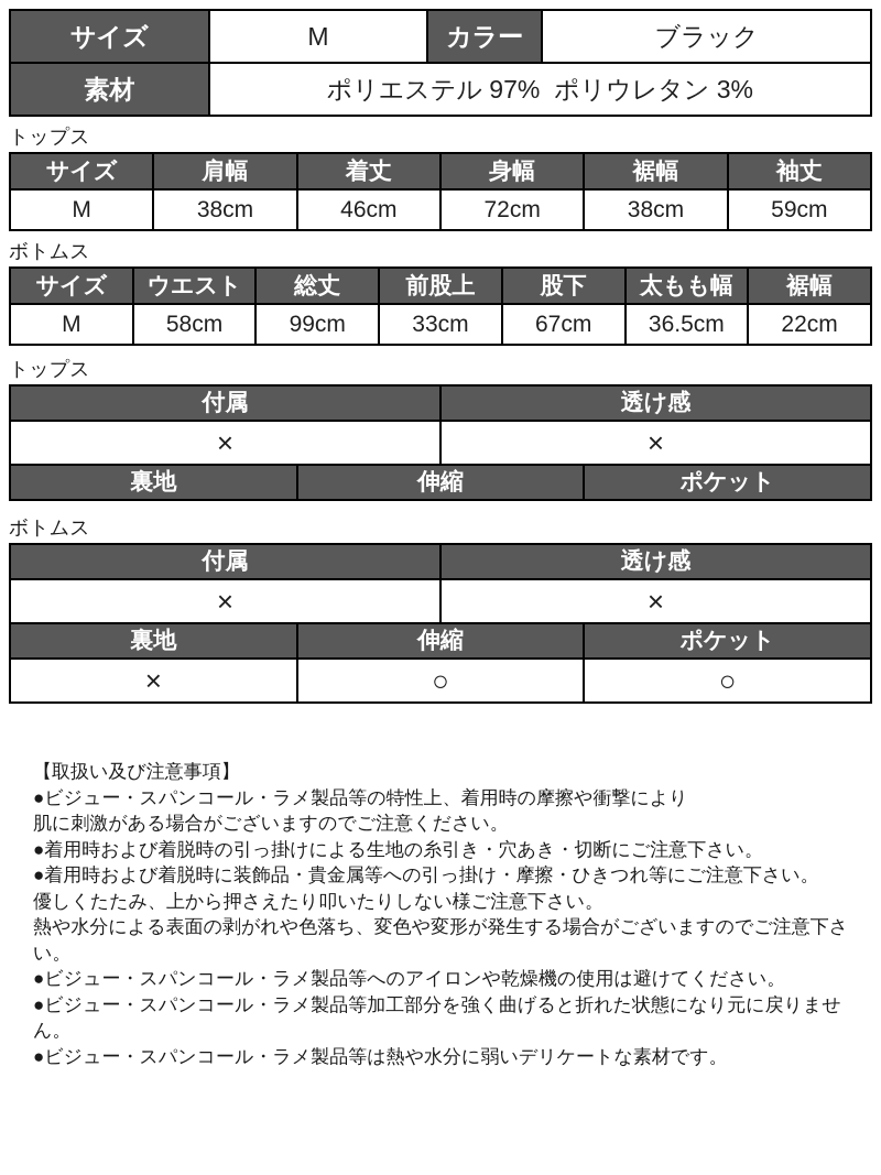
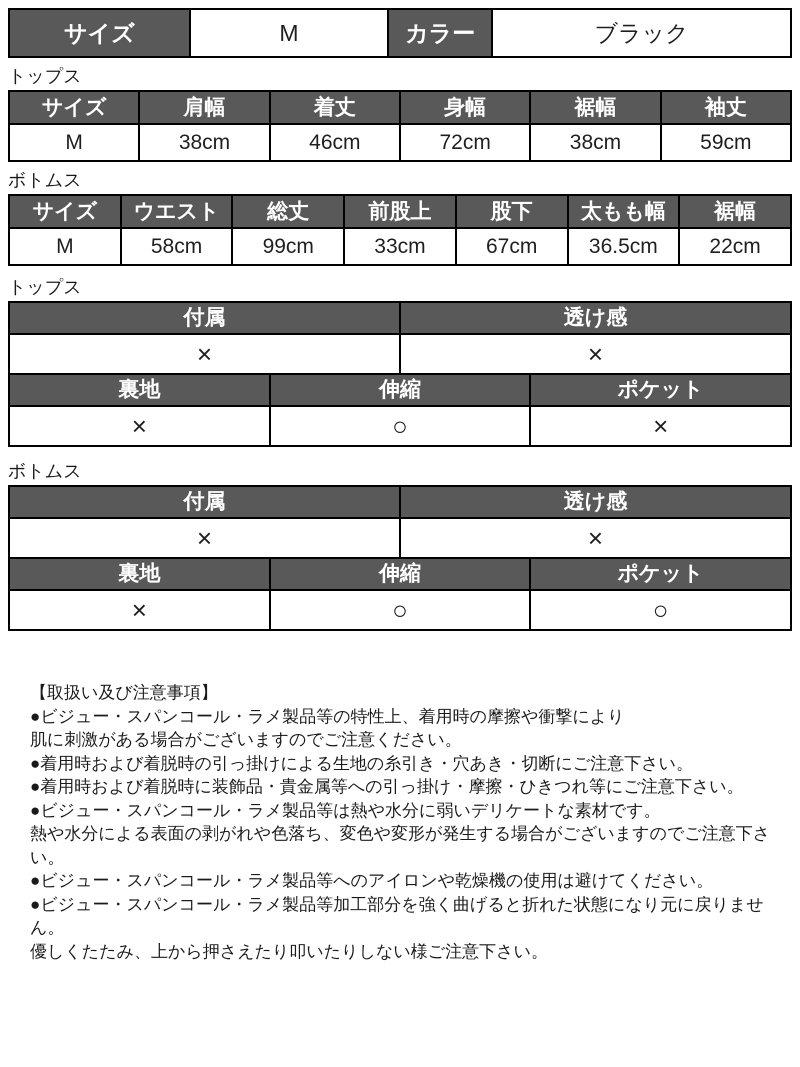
  サイズ	M	カラー	ブラック
- 素材	ポリエステル 97% ポリウレタン 3%
  トップス
  サイズ	肩幅	着丈	身幅	裾幅	袖丈
  M	38cm	46cm	72cm	38cm	59cm
  ボトムス
  サイズ	ウエスト	総丈	前股上	股下	太もも幅	裾幅
  M	58cm	99cm	33cm	67cm	36.5cm	22cm
  トップス
  付属	透け感
  ×	×
  裏地	伸縮	ポケット
+ ×	○	×
  ボトムス
  付属	透け感
  ×	×
  裏地	伸縮	ポケット
  ×	○	○
  【取扱い及び注意事項】
  ●ビジュー・スパンコール・ラメ製品等の特性上、着用時の摩擦や衝撃により
  肌に刺激がある場合がございますのでご注意ください。
  ●着用時および着脱時の引っ掛けによる生地の糸引き・穴あき・切断にご注意下さい。
  ●着用時および着脱時に装飾品・貴金属等への引っ掛け・摩擦・ひきつれ等にご注意下さい。
- 優しくたたみ、上から押さえたり叩いたりしない様ご注意下さい。
+ ●ビジュー・スパンコール・ラメ製品等は熱や水分に弱いデリケートな素材です。
  熱や水分による表面の剥がれや色落ち、変色や変形が発生する場合がございますのでご注意下さい。
  ●ビジュー・スパンコール・ラメ製品等へのアイロンや乾燥機の使用は避けてください。
  ●ビジュー・スパンコール・ラメ製品等加工部分を強く曲げると折れた状態になり元に戻りません。
- ●ビジュー・スパンコール・ラメ製品等は熱や水分に弱いデリケートな素材です。
+ 優しくたたみ、上から押さえたり叩いたりしない様ご注意下さい。
